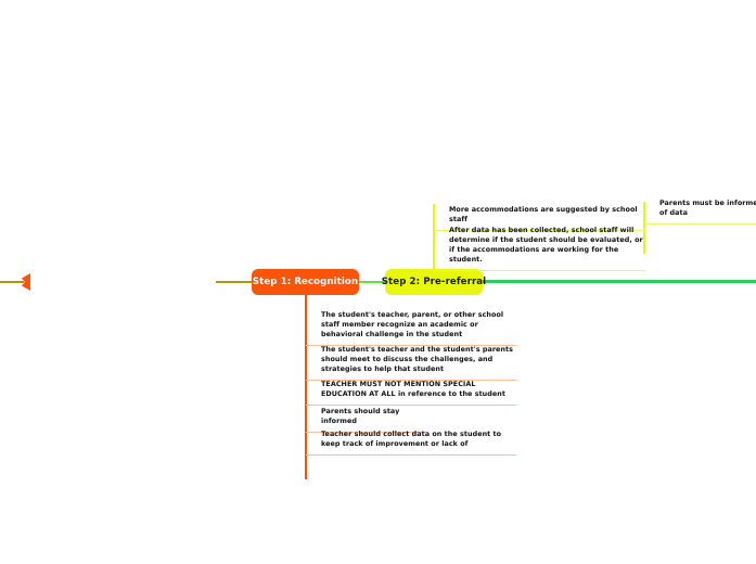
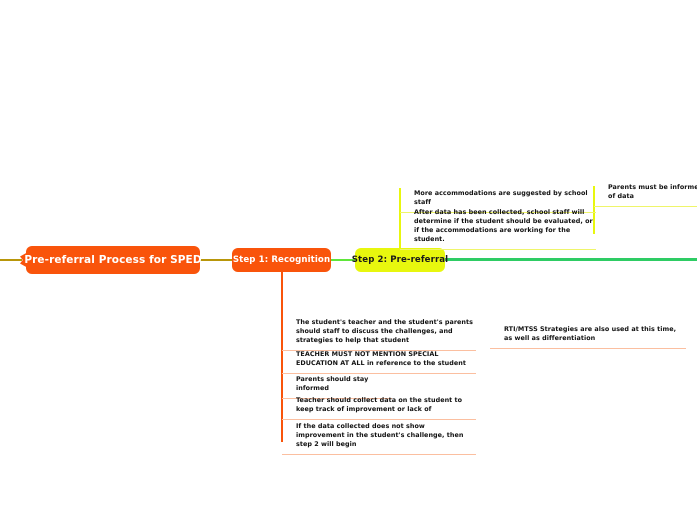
+ Pre-referral Process for SPED
  Step 1: Recognition
  Step 2: Pre-referral
  More accommodations are suggested by school staff
  After data has been collected, school staff will determine if the student should be evaluated, or if the accommodations are working for the student.
  Parents must be informe of data
- The student's teacher, parent, or other school staff member recognize an academic or behavioral challenge in the student
- The student's teacher and the student's parents should meet to discuss the challenges, and strategies to help that student
+ The student's teacher and the student's parents should staff to discuss the challenges, and strategies to help that student
  TEACHER MUST NOT MENTION SPECIAL EDUCATION AT ALL in reference to the student
  Parents should stay informed
  Teacher should collect data on the student to keep track of improvement or lack of
+ If the data collected does not show improvement in the student's challenge, then step 2 will begin
+ RTI/MTSS Strategies are also used at this time, as well as differentiation
